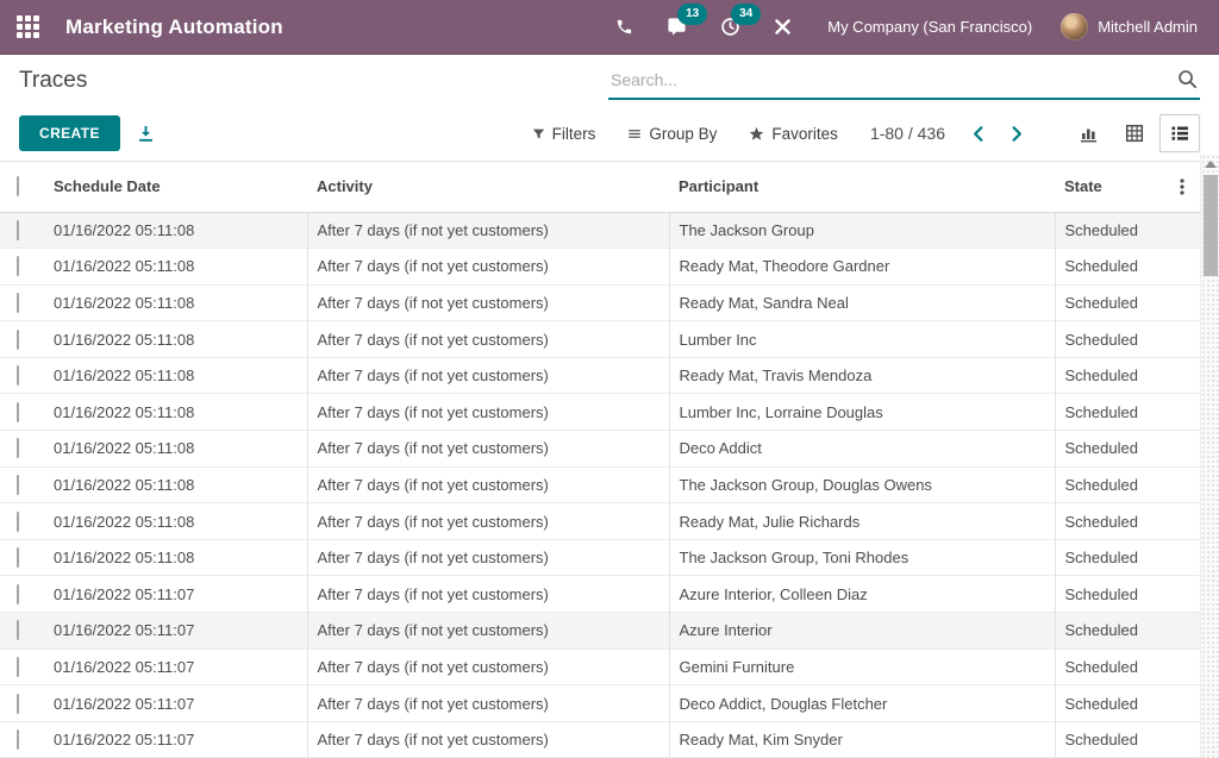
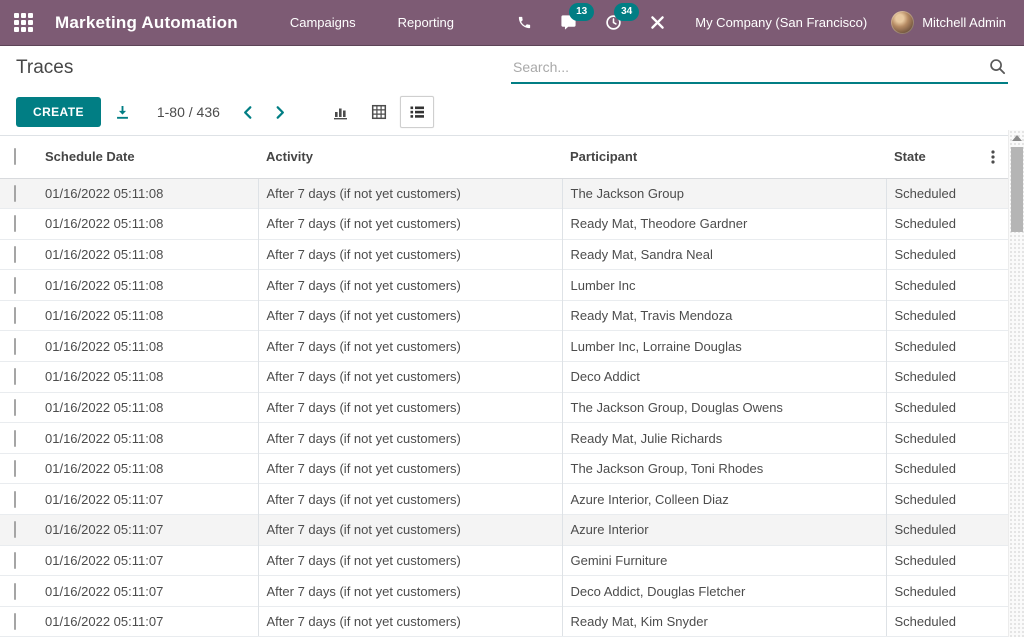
  Marketing Automation
+ Campaigns
+ Reporting
  13
  34
  My Company (San Francisco)
  Mitchell Admin
  Traces
  Search...
  CREATE
- Filters
- Group By
- Favorites
  1-80 / 436
  	Schedule Date	Activity	Participant	State
  	01/16/2022 05:11:08	After 7 days (if not yet customers)	The Jackson Group	Scheduled
  	01/16/2022 05:11:08	After 7 days (if not yet customers)	Ready Mat, Theodore Gardner	Scheduled
  	01/16/2022 05:11:08	After 7 days (if not yet customers)	Ready Mat, Sandra Neal	Scheduled
  	01/16/2022 05:11:08	After 7 days (if not yet customers)	Lumber Inc	Scheduled
  	01/16/2022 05:11:08	After 7 days (if not yet customers)	Ready Mat, Travis Mendoza	Scheduled
  	01/16/2022 05:11:08	After 7 days (if not yet customers)	Lumber Inc, Lorraine Douglas	Scheduled
  	01/16/2022 05:11:08	After 7 days (if not yet customers)	Deco Addict	Scheduled
  	01/16/2022 05:11:08	After 7 days (if not yet customers)	The Jackson Group, Douglas Owens	Scheduled
  	01/16/2022 05:11:08	After 7 days (if not yet customers)	Ready Mat, Julie Richards	Scheduled
  	01/16/2022 05:11:08	After 7 days (if not yet customers)	The Jackson Group, Toni Rhodes	Scheduled
  	01/16/2022 05:11:07	After 7 days (if not yet customers)	Azure Interior, Colleen Diaz	Scheduled
  	01/16/2022 05:11:07	After 7 days (if not yet customers)	Azure Interior	Scheduled
  	01/16/2022 05:11:07	After 7 days (if not yet customers)	Gemini Furniture	Scheduled
  	01/16/2022 05:11:07	After 7 days (if not yet customers)	Deco Addict, Douglas Fletcher	Scheduled
  	01/16/2022 05:11:07	After 7 days (if not yet customers)	Ready Mat, Kim Snyder	Scheduled
